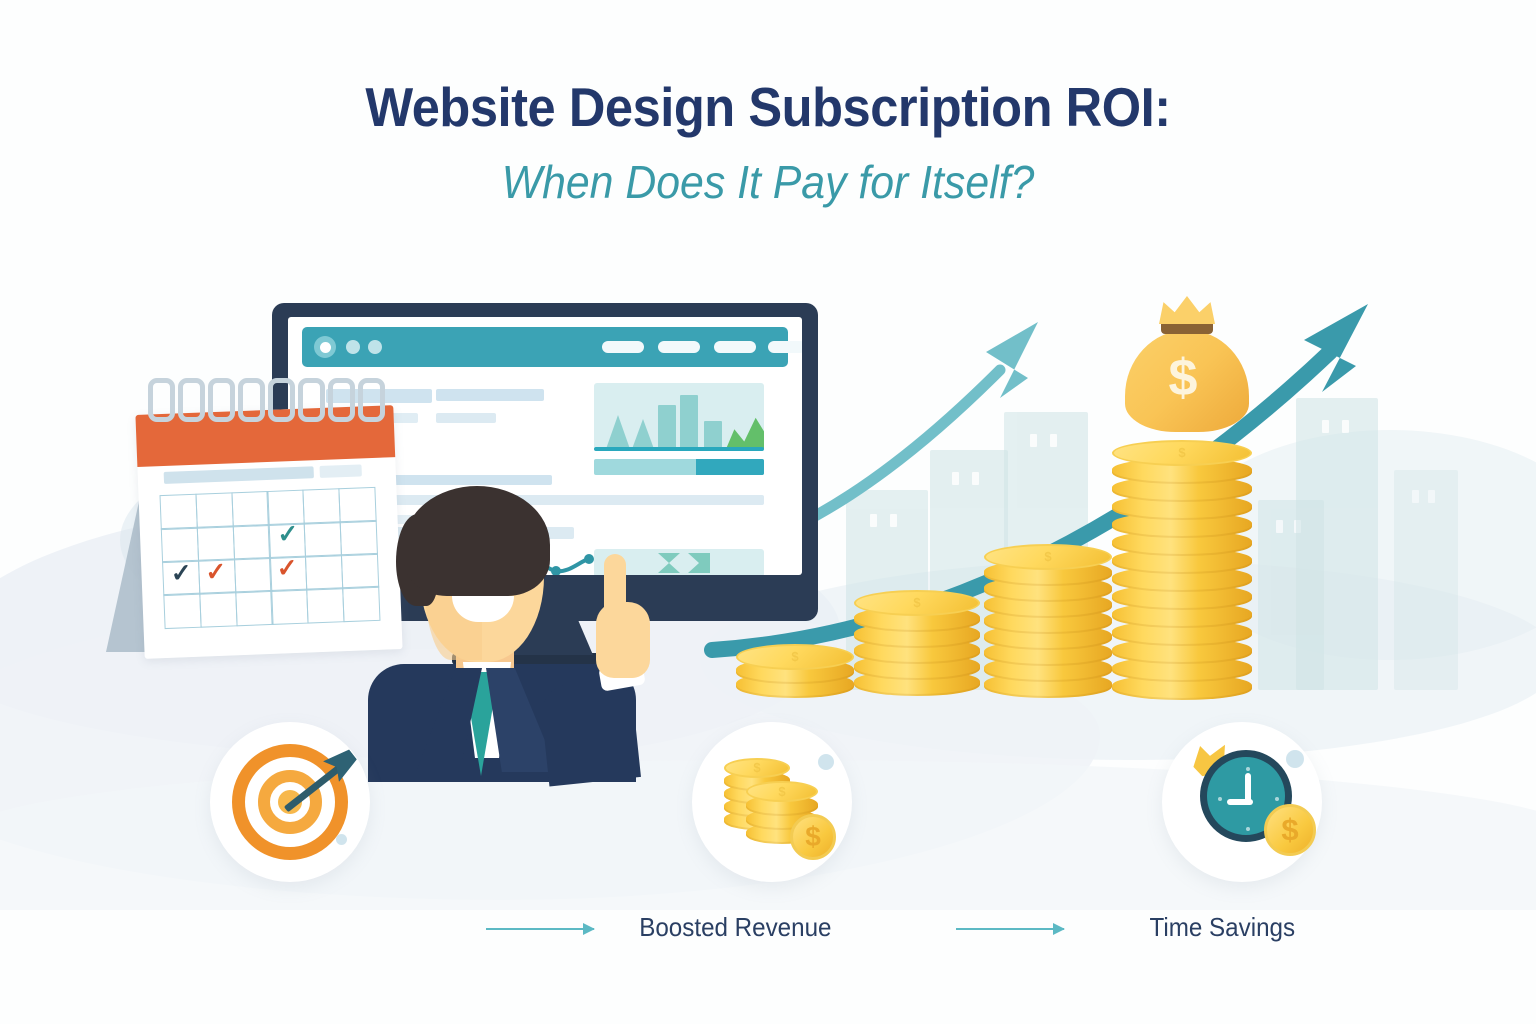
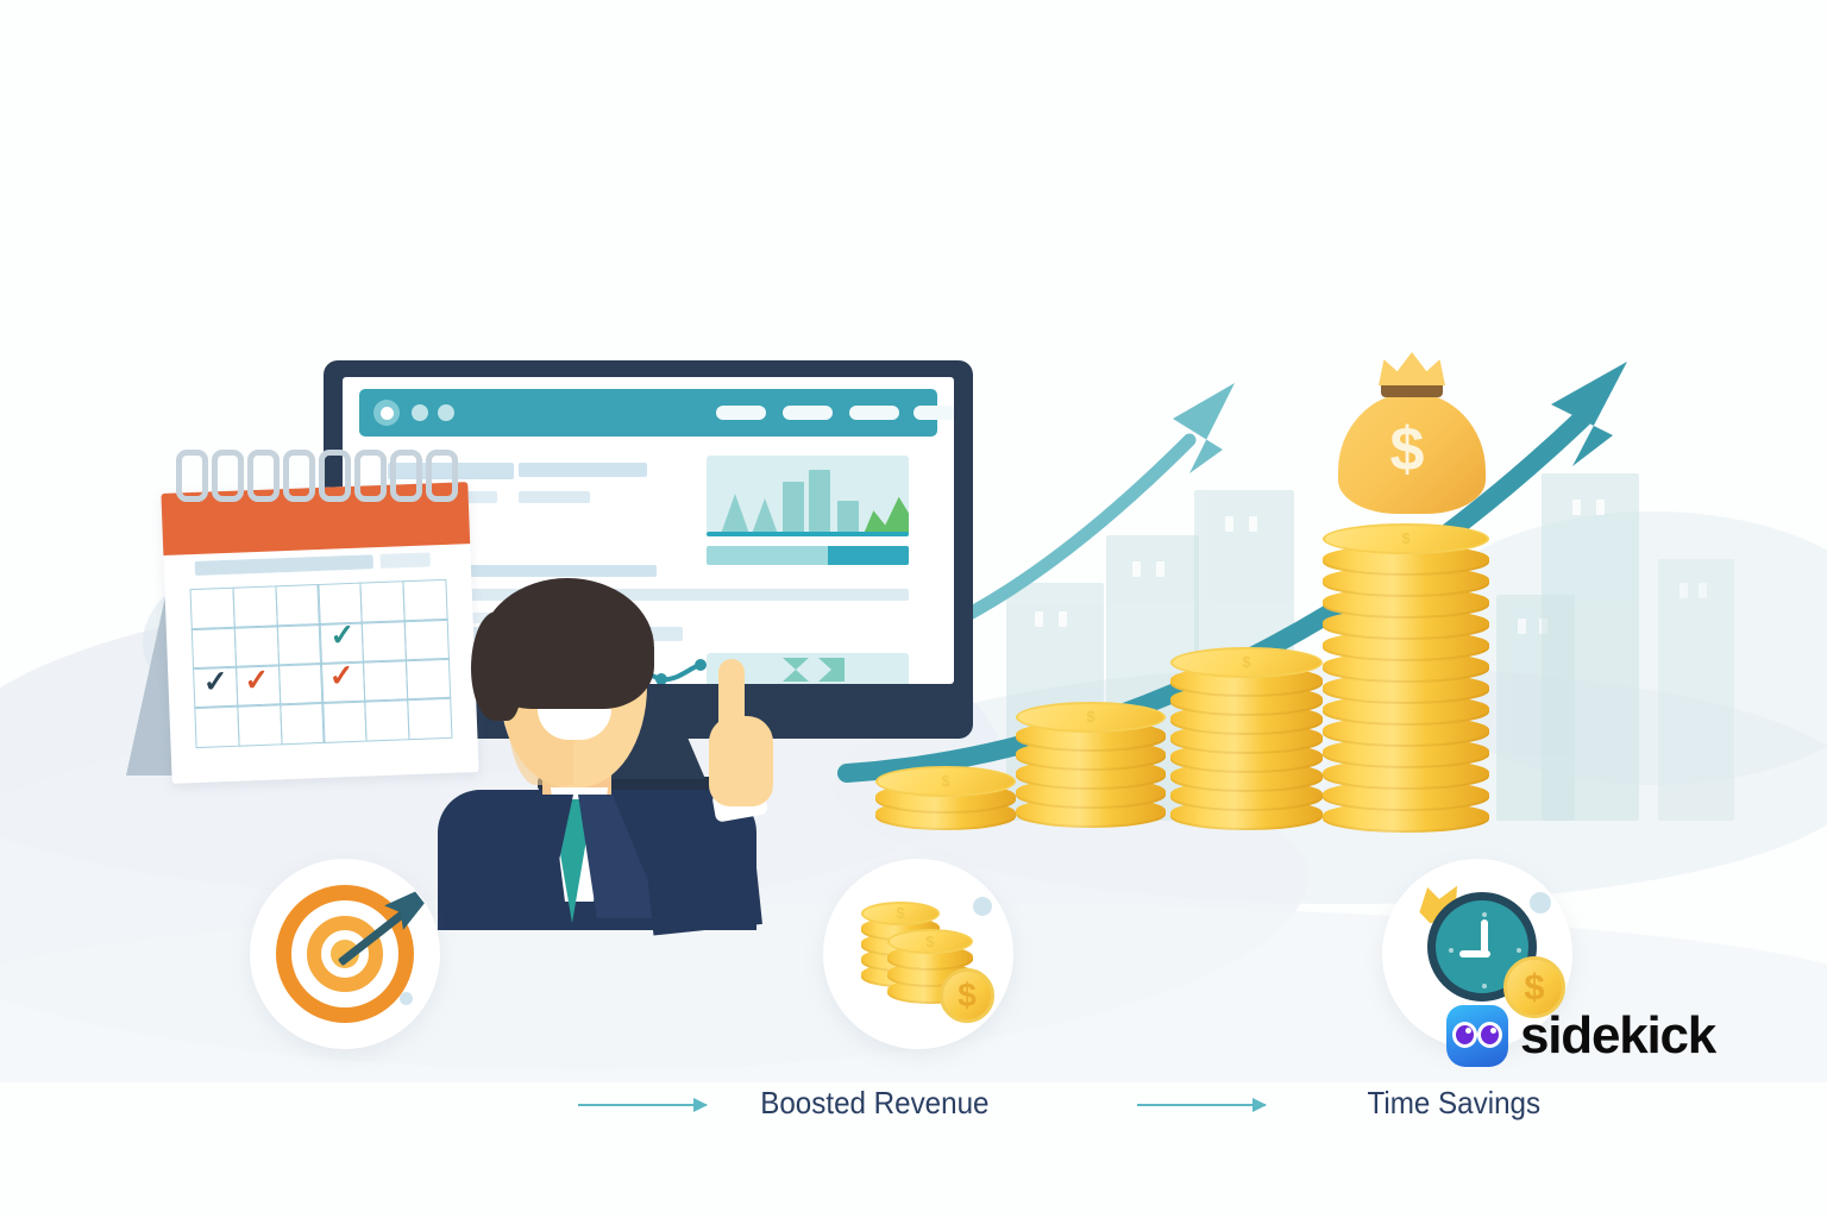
- Website Design Subscription ROI:
- When Does It Pay for Itself?
  $
  $
  $
  Boosted Revenue
  Time Savings
+ sidekick
